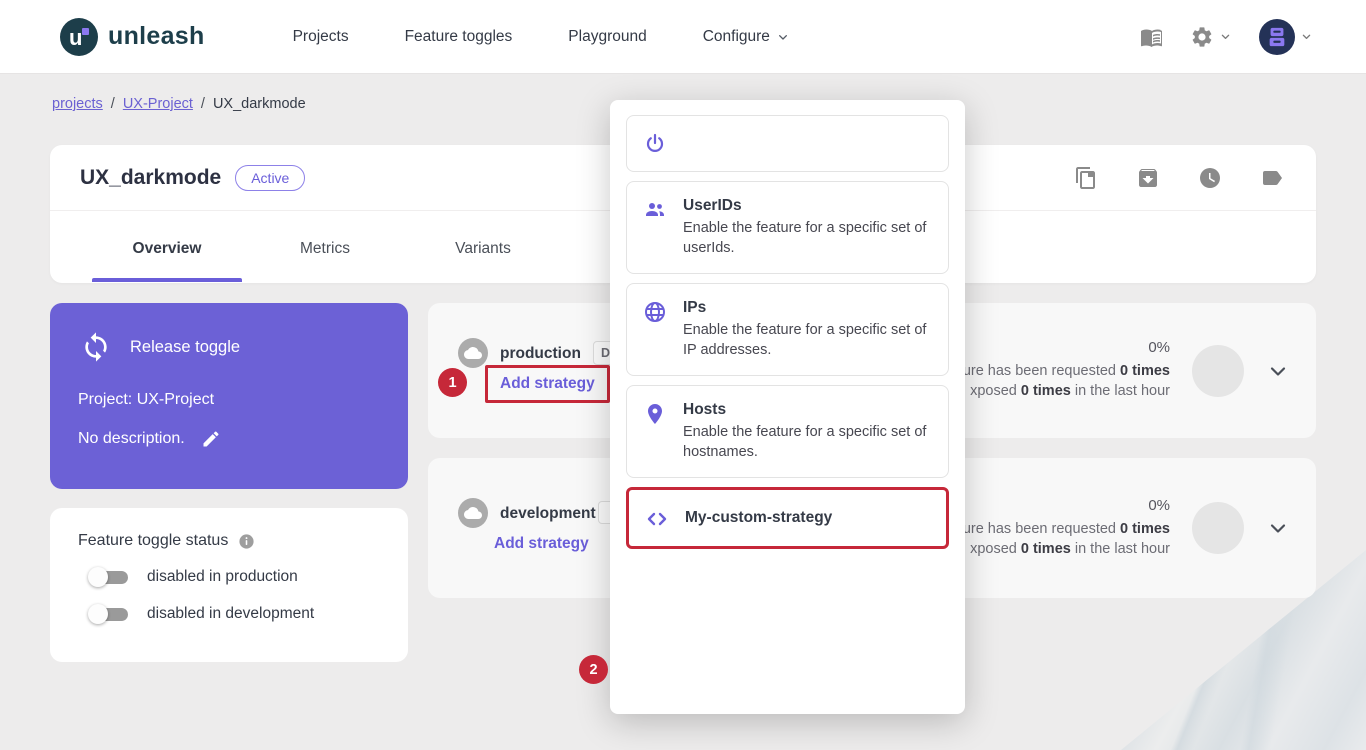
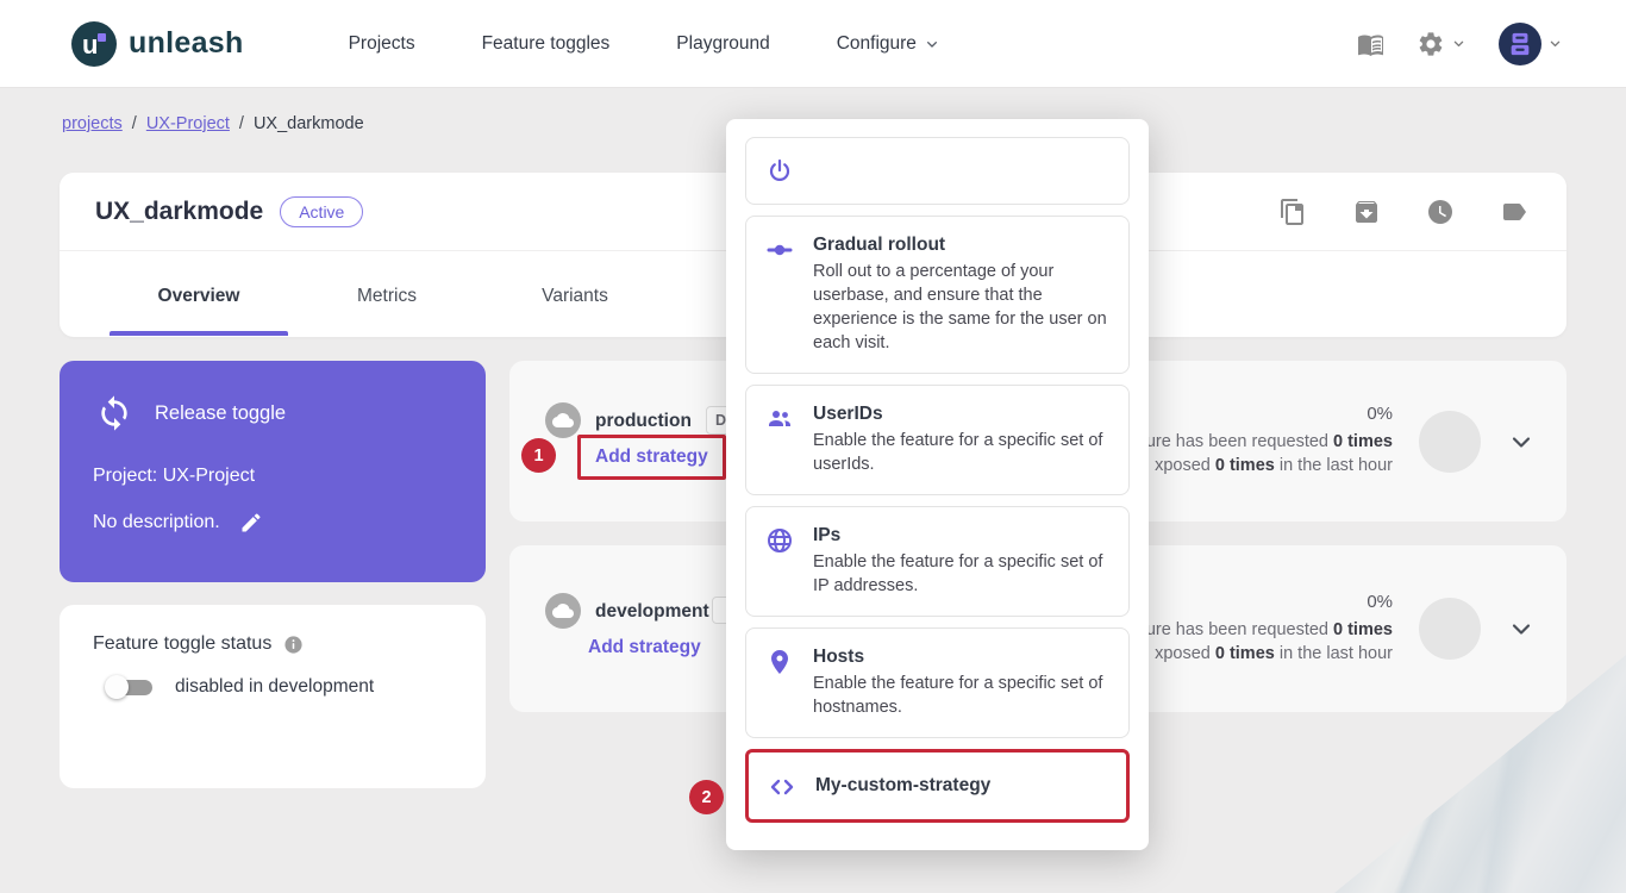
  u
  unleash
  Projects
  Feature toggles
  Playground
  Configure
  projects
  /
  UX-Project
  /
  UX_darkmode
  UX_darkmode
  Active
  Overview
  Metrics
  Variants
  Release toggle
  Project: UX-Project
  No description.
  Feature toggle status
- disabled in production
  disabled in development
  production
  Add strategy
  0%
  ure has been requested 0 times
  xposed 0 times in the last hour
  development
  Add strategy
  0%
  ure has been requested 0 times
  xposed 0 times in the last hour
+ Gradual rollout
+ Roll out to a percentage of your userbase, and ensure that the experience is the same for the user on each visit.
  UserIDs
  Enable the feature for a specific set of userIds.
  IPs
  Enable the feature for a specific set of IP addresses.
  Hosts
  Enable the feature for a specific set of hostnames.
  My-custom-strategy
  1
  2
